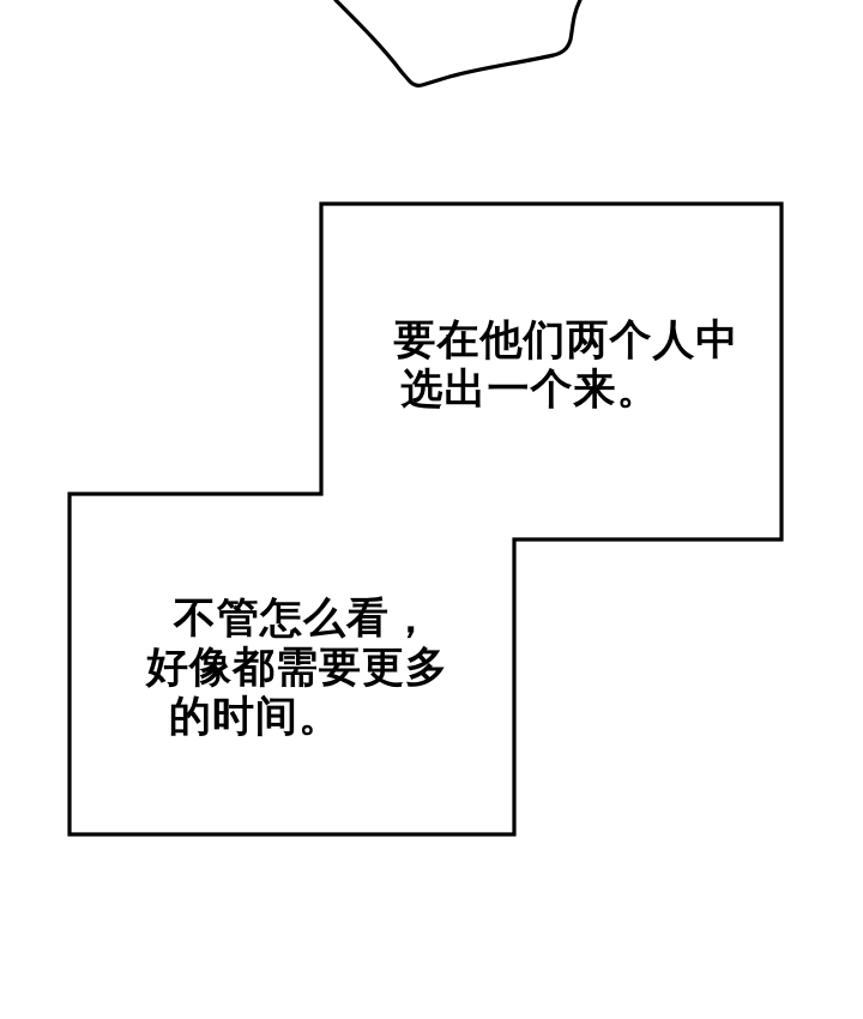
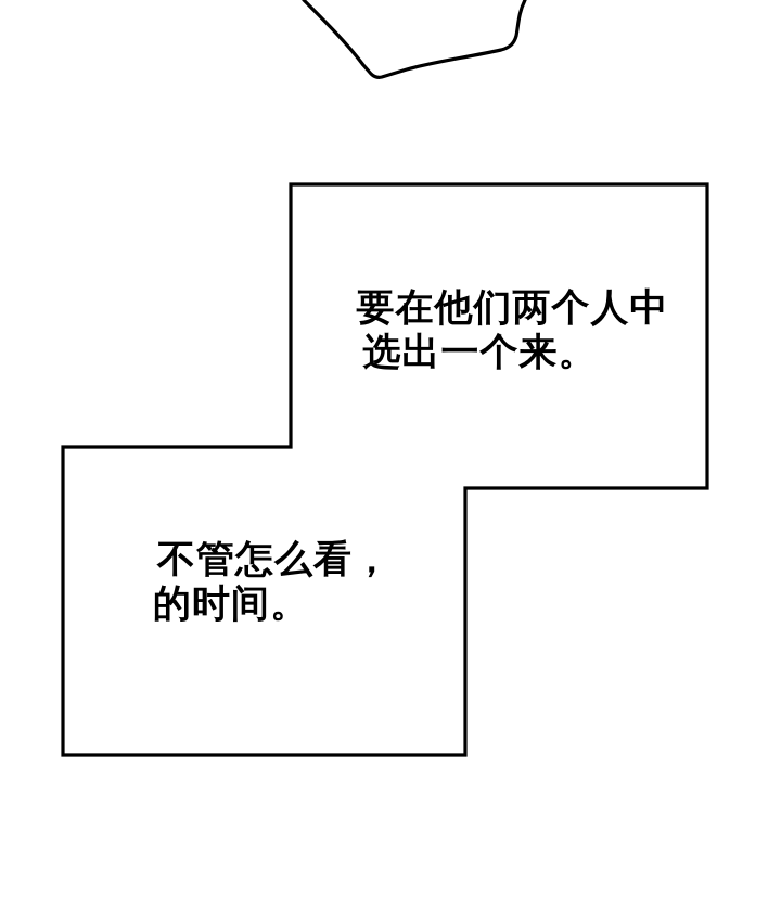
  要在他们两个人中
  选出一个来。
  不管怎么看，
- 好像都需要更多
  的时间。
